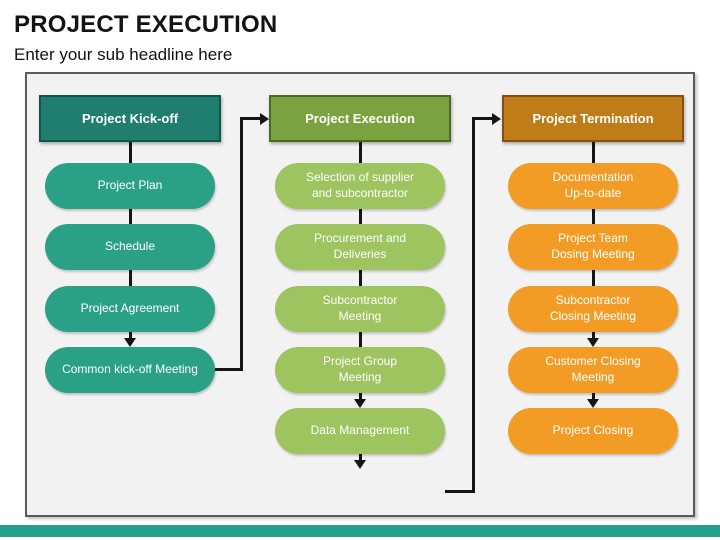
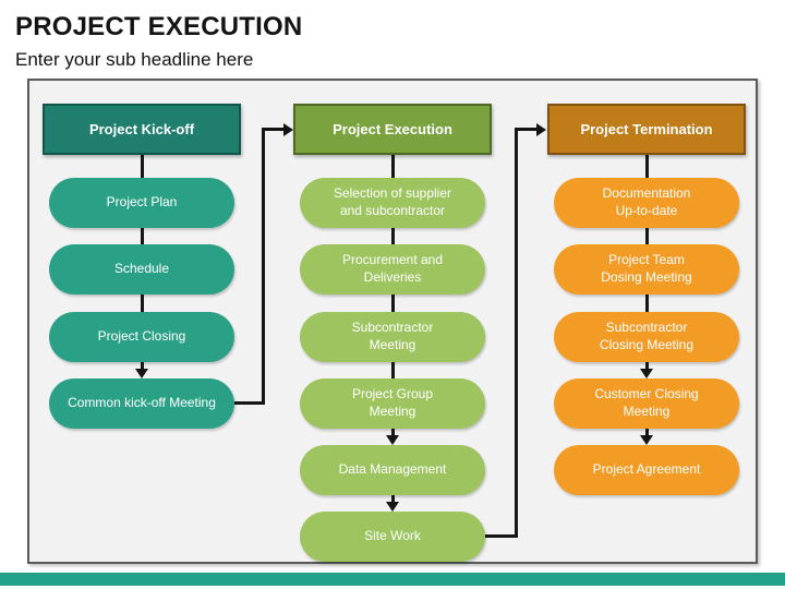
  PROJECT EXECUTION
  Enter your sub headline here
  Project Kick-off
  Project Execution
  Project Termination
  Project Plan
  Schedule
- Project Agreement
+ Project Closing
  Common kick-off Meeting
  Selection of supplier
  and subcontractor
  Procurement and
  Deliveries
  Subcontractor
  Meeting
  Project Group
  Meeting
  Data Management
+ Site Work
  Documentation
  Up-to-date
  Project Team
  Dosing Meeting
  Subcontractor
  Closing Meeting
  Customer Closing
  Meeting
- Project Closing
+ Project Agreement
